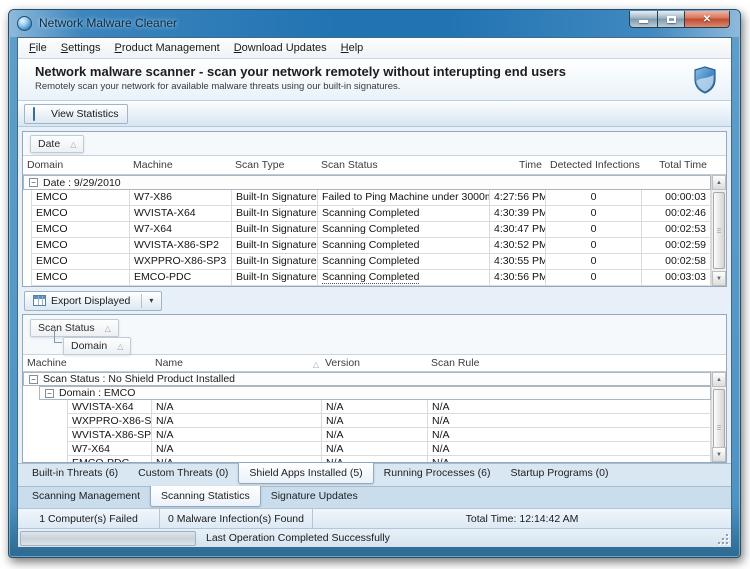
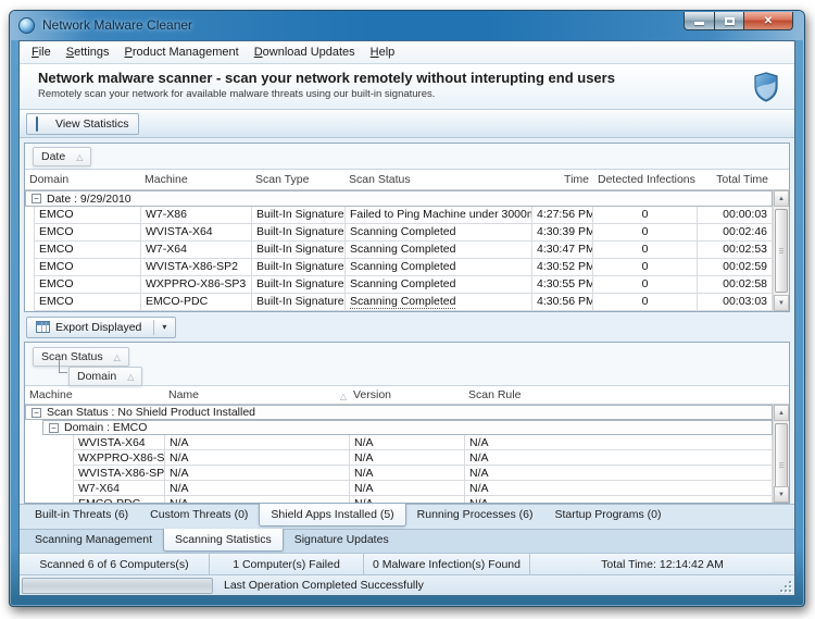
  Network Malware Cleaner
  ✕
  File
  Settings
  Product Management
  Download Updates
  Help
  Network malware scanner - scan your network remotely without interupting end users
  Remotely scan your network for available malware threats using our built-in signatures.
  View Statistics
  Date
  △
  Domain
  Machine
  Scan Type
  Scan Status
  Time
  Detected Infections
  Total Time
  −
  Date : 9/29/2010
  EMCO
  W7-X86
  Built-In Signature
  Failed to Ping Machine under 3000m
  4:27:56 PM
  0
  00:00:03
  EMCO
  WVISTA-X64
  Built-In Signature
  Scanning Completed
  4:30:39 PM
  0
  00:02:46
  EMCO
  W7-X64
  Built-In Signature
  Scanning Completed
  4:30:47 PM
  0
  00:02:53
  EMCO
  WVISTA-X86-SP2
  Built-In Signature
  Scanning Completed
  4:30:52 PM
  0
  00:02:59
  EMCO
  WXPPRO-X86-SP3
  Built-In Signature
  Scanning Completed
  4:30:55 PM
  0
  00:02:58
  EMCO
  EMCO-PDC
  Built-In Signature
  Scanning Completed
  4:30:56 PM
  0
  00:03:03
  Export Displayed
  ▾
  Scan Status
  △
  Domain
  △
  Machine
  Name
  △
  Version
  Scan Rule
  −
  Scan Status : No Shield Product Installed
  −
  Domain : EMCO
  WVISTA-X64
  N/A
  N/A
  N/A
  WXPPRO-X86-S
  N/A
  N/A
  N/A
  WVISTA-X86-SP
  N/A
  N/A
  N/A
  W7-X64
  N/A
  N/A
  N/A
  Built-in Threats (6)
  Custom Threats (0)
  Shield Apps Installed (5)
  Running Processes (6)
  Startup Programs (0)
  Scanning Management
  Scanning Statistics
  Signature Updates
+ Scanned 6 of 6 Computers(s)
  1 Computer(s) Failed
  0 Malware Infection(s) Found
  Total Time: 12:14:42 AM
  Last Operation Completed Successfully
